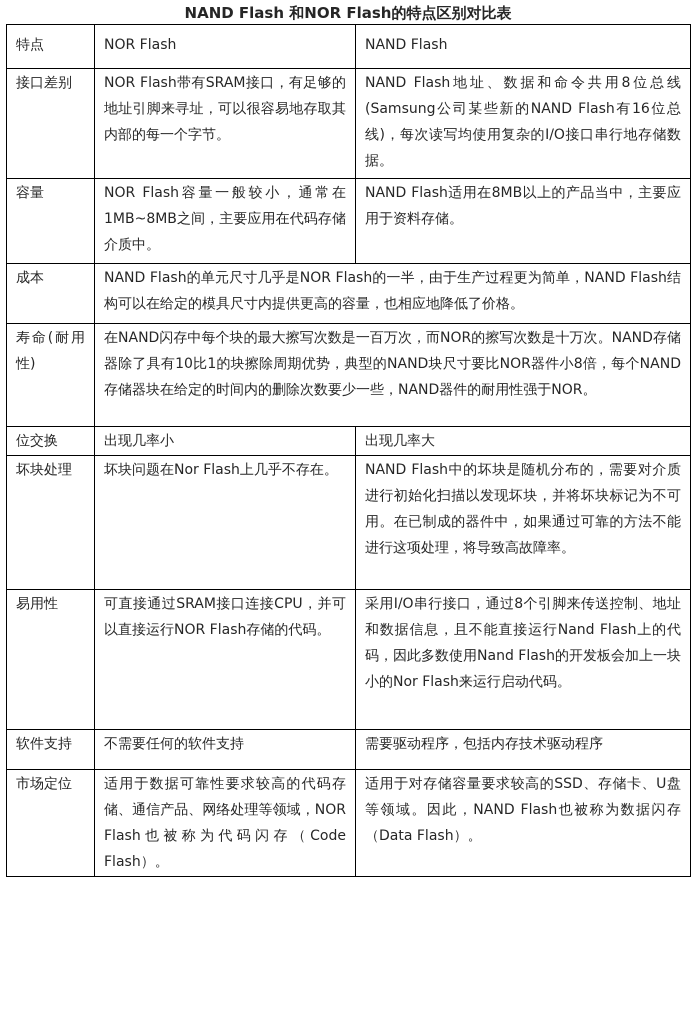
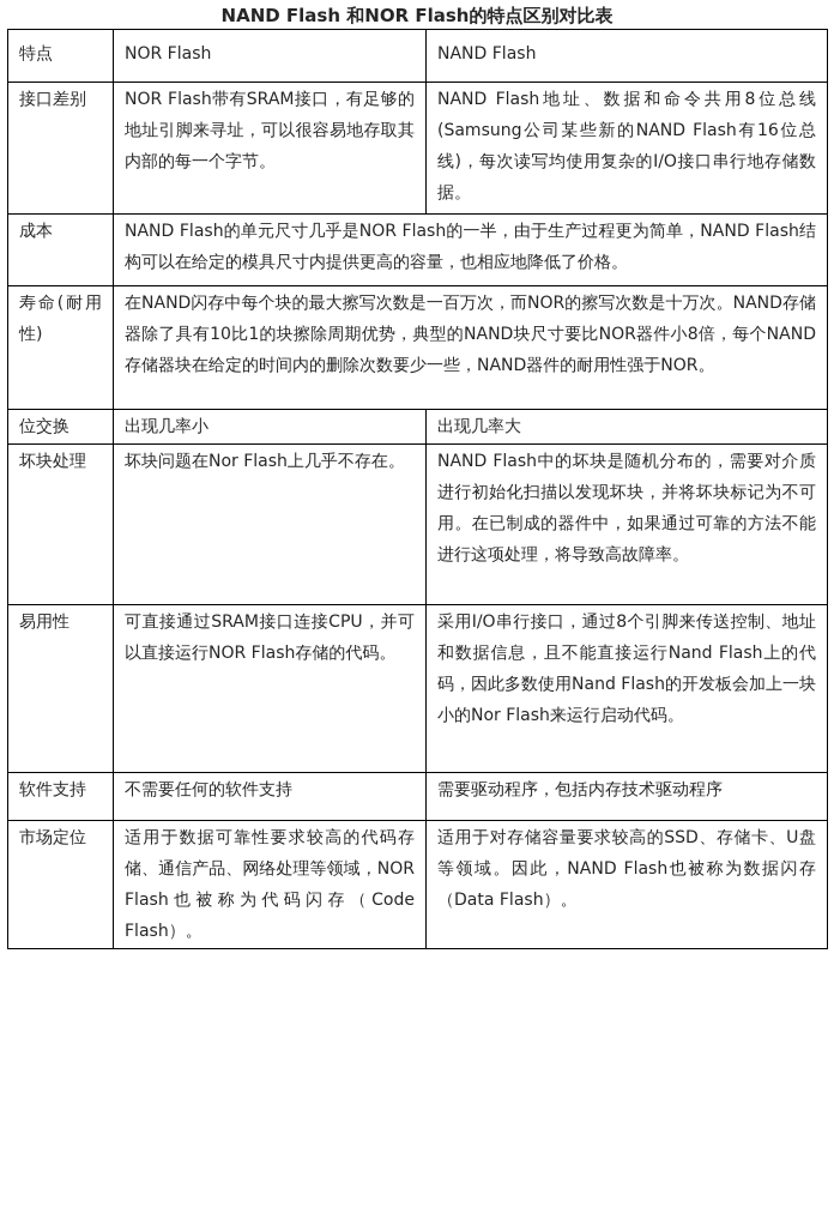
  NAND Flash 和NOR Flash的特点区别对比表
  特点	NOR Flash	NAND Flash
  接口差别	NOR Flash带有SRAM接口，有足够的地址引脚来寻址，可以很容易地存取其内部的每一个字节。	NAND Flash地址、数据和命令共用8位总线(Samsung公司某些新的NAND Flash有16位总线)，每次读写均使用复杂的I/O接口串行地存储数据。
- 容量	NOR Flash容量一般较小，通常在1MB~8MB之间，主要应用在代码存储介质中。	NAND Flash适用在8MB以上的产品当中，主要应用于资料存储。
  成本	NAND Flash的单元尺寸几乎是NOR Flash的一半，由于生产过程更为简单，NAND Flash结构可以在给定的模具尺寸内提供更高的容量，也相应地降低了价格。
  寿命(耐用性)	在NAND闪存中每个块的最大擦写次数是一百万次，而NOR的擦写次数是十万次。NAND存储器除了具有10比1的块擦除周期优势，典型的NAND块尺寸要比NOR器件小8倍，每个NAND存储器块在给定的时间内的删除次数要少一些，NAND器件的耐用性强于NOR。
  位交换	出现几率小	出现几率大
  坏块处理	坏块问题在Nor Flash上几乎不存在。	NAND Flash中的坏块是随机分布的，需要对介质进行初始化扫描以发现坏块，并将坏块标记为不可用。在已制成的器件中，如果通过可靠的方法不能进行这项处理，将导致高故障率。
  易用性	可直接通过SRAM接口连接CPU，并可以直接运行NOR Flash存储的代码。	采用I/O串行接口，通过8个引脚来传送控制、地址和数据信息，且不能直接运行Nand Flash上的代码，因此多数使用Nand Flash的开发板会加上一块小的Nor Flash来运行启动代码。
  软件支持	不需要任何的软件支持	需要驱动程序，包括内存技术驱动程序
  市场定位	适用于数据可靠性要求较高的代码存储、通信产品、网络处理等领域，NOR Flash也被称为代码闪存（Code Flash）。	适用于对存储容量要求较高的SSD、存储卡、U盘等领域。因此，NAND Flash也被称为数据闪存（Data Flash）。
